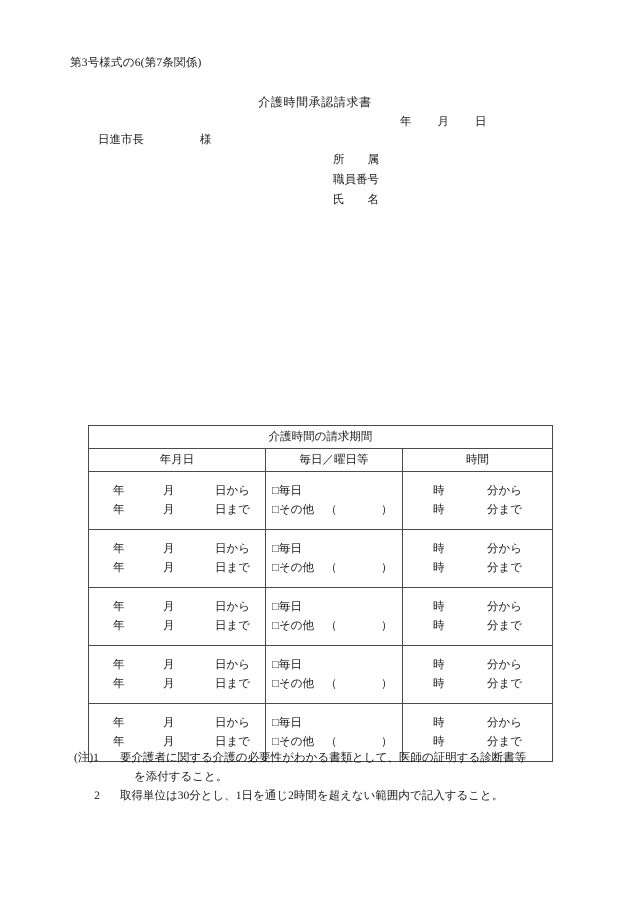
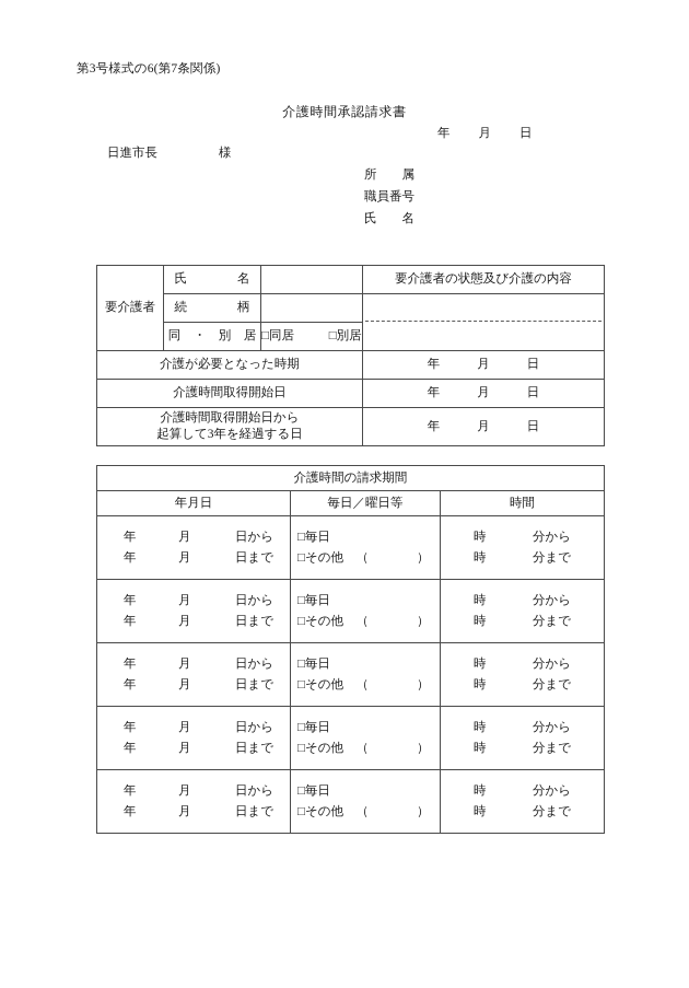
  第3号様式の6(第7条関係)
  介護時間承認請求書
  年
  月
  日
  日進市長
  様
  所 属
  職員番号
  氏 名
+ 要介護者	氏 名		要介護者の状態及び介護の内容
+ 続 柄
+ 同 ・ 別 居	□同居 □別居
+ 介護が必要となった時期	年 月 日
+ 介護時間取得開始日	年 月 日
+ 介護時間取得開始日から 起算して3年を経過する日	年 月 日
  介護時間の請求期間
  年月日	毎日／曜日等	時間
  年 月 日から年 月 日まで	□毎日□その他 （ ）	時 分から時 分まで
  年 月 日から年 月 日まで	□毎日□その他 （ ）	時 分から時 分まで
  年 月 日から年 月 日まで	□毎日□その他 （ ）	時 分から時 分まで
  年 月 日から年 月 日まで	□毎日□その他 （ ）	時 分から時 分まで
  年 月 日から年 月 日まで	□毎日□その他 （ ）	時 分から時 分まで
- (注)1
- 要介護者に関する介護の必要性がわかる書類として、医師の証明する診断書等
- を添付すること。
- 2
- 取得単位は30分とし、1日を通じ2時間を超えない範囲内で記入すること。
